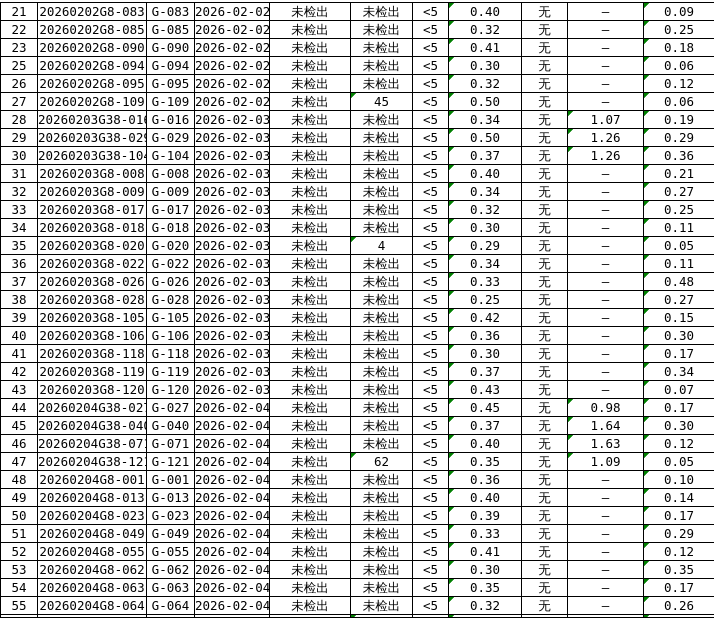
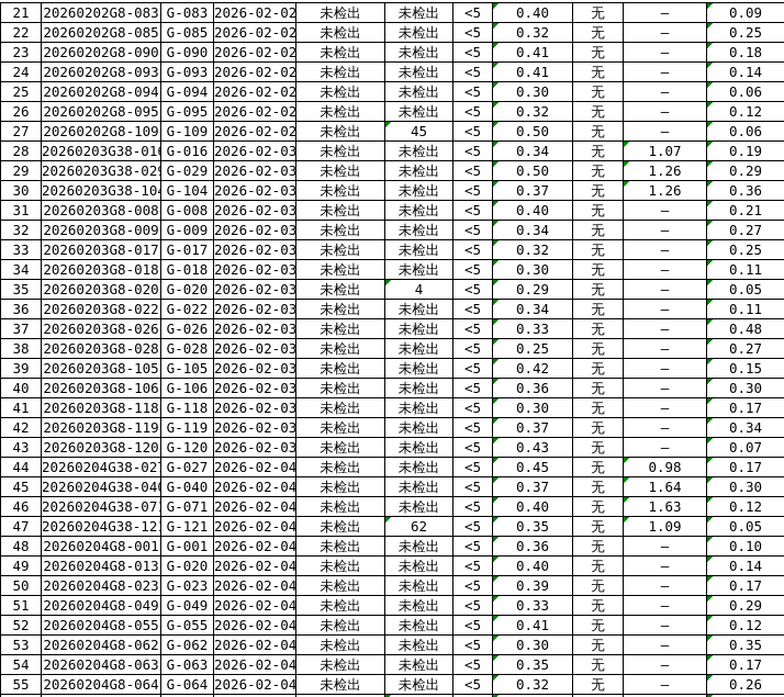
  21	20260202G8-083	G-083	2026-02-02	未检出	未检出	<5	0.40	无	–	0.09
  22	20260202G8-085	G-085	2026-02-02	未检出	未检出	<5	0.32	无	–	0.25
  23	20260202G8-090	G-090	2026-02-02	未检出	未检出	<5	0.41	无	–	0.18
+ 24	20260202G8-093	G-093	2026-02-02	未检出	未检出	<5	0.41	无	–	0.14
  25	20260202G8-094	G-094	2026-02-02	未检出	未检出	<5	0.30	无	–	0.06
  26	20260202G8-095	G-095	2026-02-02	未检出	未检出	<5	0.32	无	–	0.12
  27	20260202G8-109	G-109	2026-02-02	未检出	45	<5	0.50	无	–	0.06
  28	20260203G38-01	G-016	2026-02-03	未检出	未检出	<5	0.34	无	1.07	0.19
  29	20260203G38-02	G-029	2026-02-03	未检出	未检出	<5	0.50	无	1.26	0.29
  30	20260203G38-10	G-104	2026-02-03	未检出	未检出	<5	0.37	无	1.26	0.36
  31	20260203G8-008	G-008	2026-02-03	未检出	未检出	<5	0.40	无	–	0.21
  32	20260203G8-009	G-009	2026-02-03	未检出	未检出	<5	0.34	无	–	0.27
  33	20260203G8-017	G-017	2026-02-03	未检出	未检出	<5	0.32	无	–	0.25
  34	20260203G8-018	G-018	2026-02-03	未检出	未检出	<5	0.30	无	–	0.11
  35	20260203G8-020	G-020	2026-02-03	未检出	4	<5	0.29	无	–	0.05
  36	20260203G8-022	G-022	2026-02-03	未检出	未检出	<5	0.34	无	–	0.11
  37	20260203G8-026	G-026	2026-02-03	未检出	未检出	<5	0.33	无	–	0.48
  38	20260203G8-028	G-028	2026-02-03	未检出	未检出	<5	0.25	无	–	0.27
  39	20260203G8-105	G-105	2026-02-03	未检出	未检出	<5	0.42	无	–	0.15
  40	20260203G8-106	G-106	2026-02-03	未检出	未检出	<5	0.36	无	–	0.30
  41	20260203G8-118	G-118	2026-02-03	未检出	未检出	<5	0.30	无	–	0.17
  42	20260203G8-119	G-119	2026-02-03	未检出	未检出	<5	0.37	无	–	0.34
  43	20260203G8-120	G-120	2026-02-03	未检出	未检出	<5	0.43	无	–	0.07
  44	20260204G38-02	G-027	2026-02-04	未检出	未检出	<5	0.45	无	0.98	0.17
  45	20260204G38-04	G-040	2026-02-04	未检出	未检出	<5	0.37	无	1.64	0.30
  46	20260204G38-07	G-071	2026-02-04	未检出	未检出	<5	0.40	无	1.63	0.12
  47	20260204G38-12	G-121	2026-02-04	未检出	62	<5	0.35	无	1.09	0.05
  48	20260204G8-001	G-001	2026-02-04	未检出	未检出	<5	0.36	无	–	0.10
- 49	20260204G8-013	G-013	2026-02-04	未检出	未检出	<5	0.40	无	–	0.14
+ 49	20260204G8-013	G-020	2026-02-04	未检出	未检出	<5	0.40	无	–	0.14
  50	20260204G8-023	G-023	2026-02-04	未检出	未检出	<5	0.39	无	–	0.17
  51	20260204G8-049	G-049	2026-02-04	未检出	未检出	<5	0.33	无	–	0.29
  52	20260204G8-055	G-055	2026-02-04	未检出	未检出	<5	0.41	无	–	0.12
  53	20260204G8-062	G-062	2026-02-04	未检出	未检出	<5	0.30	无	–	0.35
  54	20260204G8-063	G-063	2026-02-04	未检出	未检出	<5	0.35	无	–	0.17
  55	20260204G8-064	G-064	2026-02-04	未检出	未检出	<5	0.32	无	–	0.26
